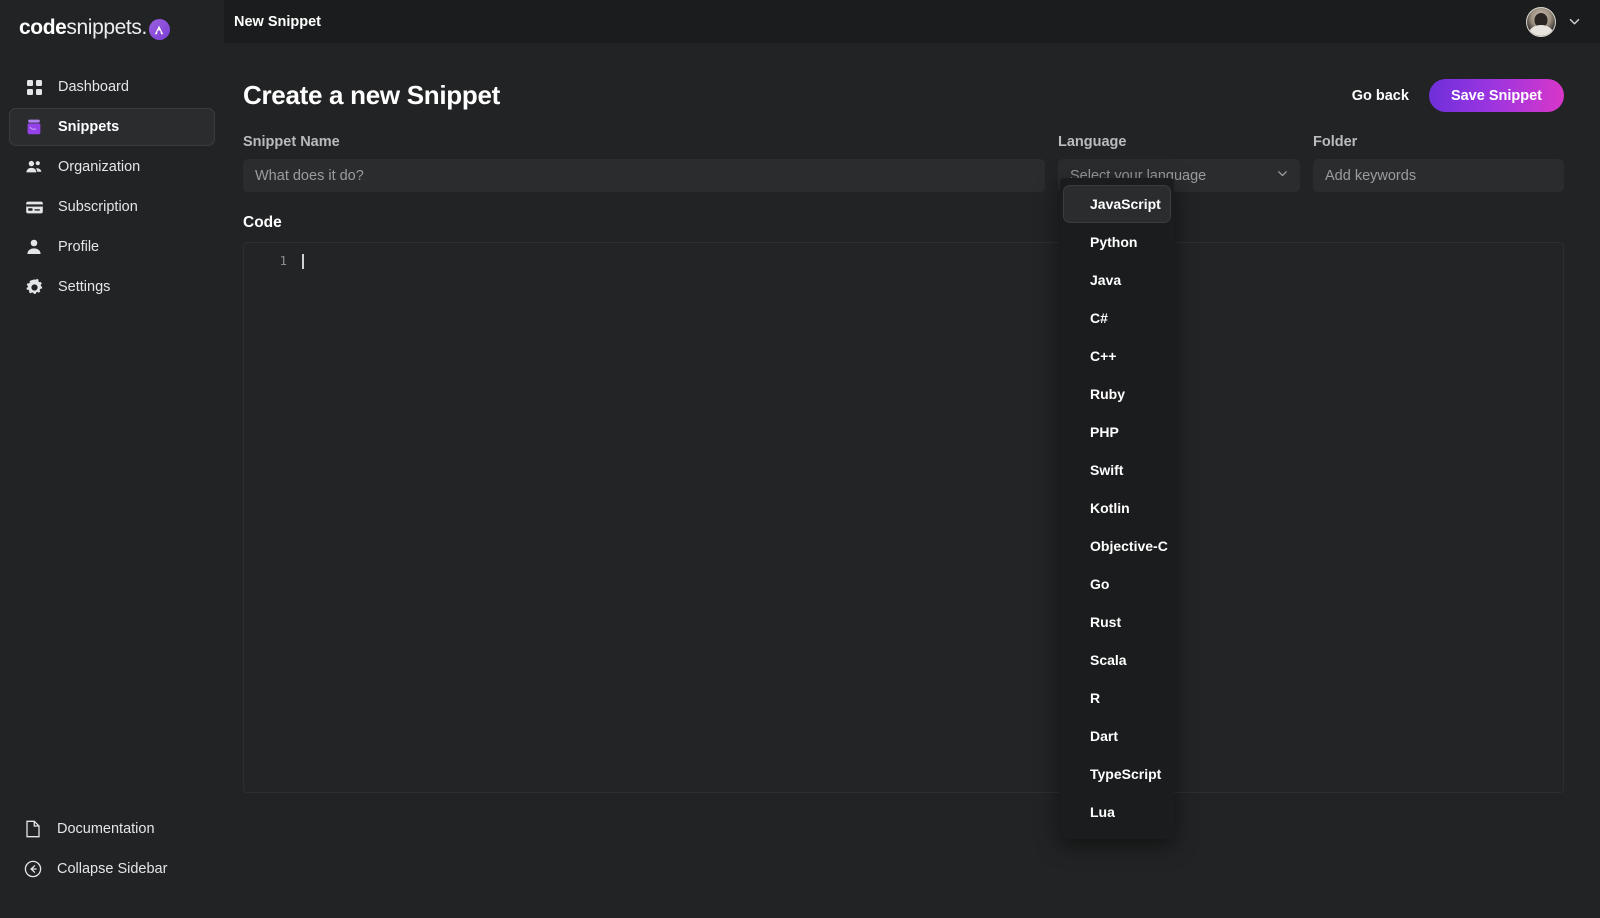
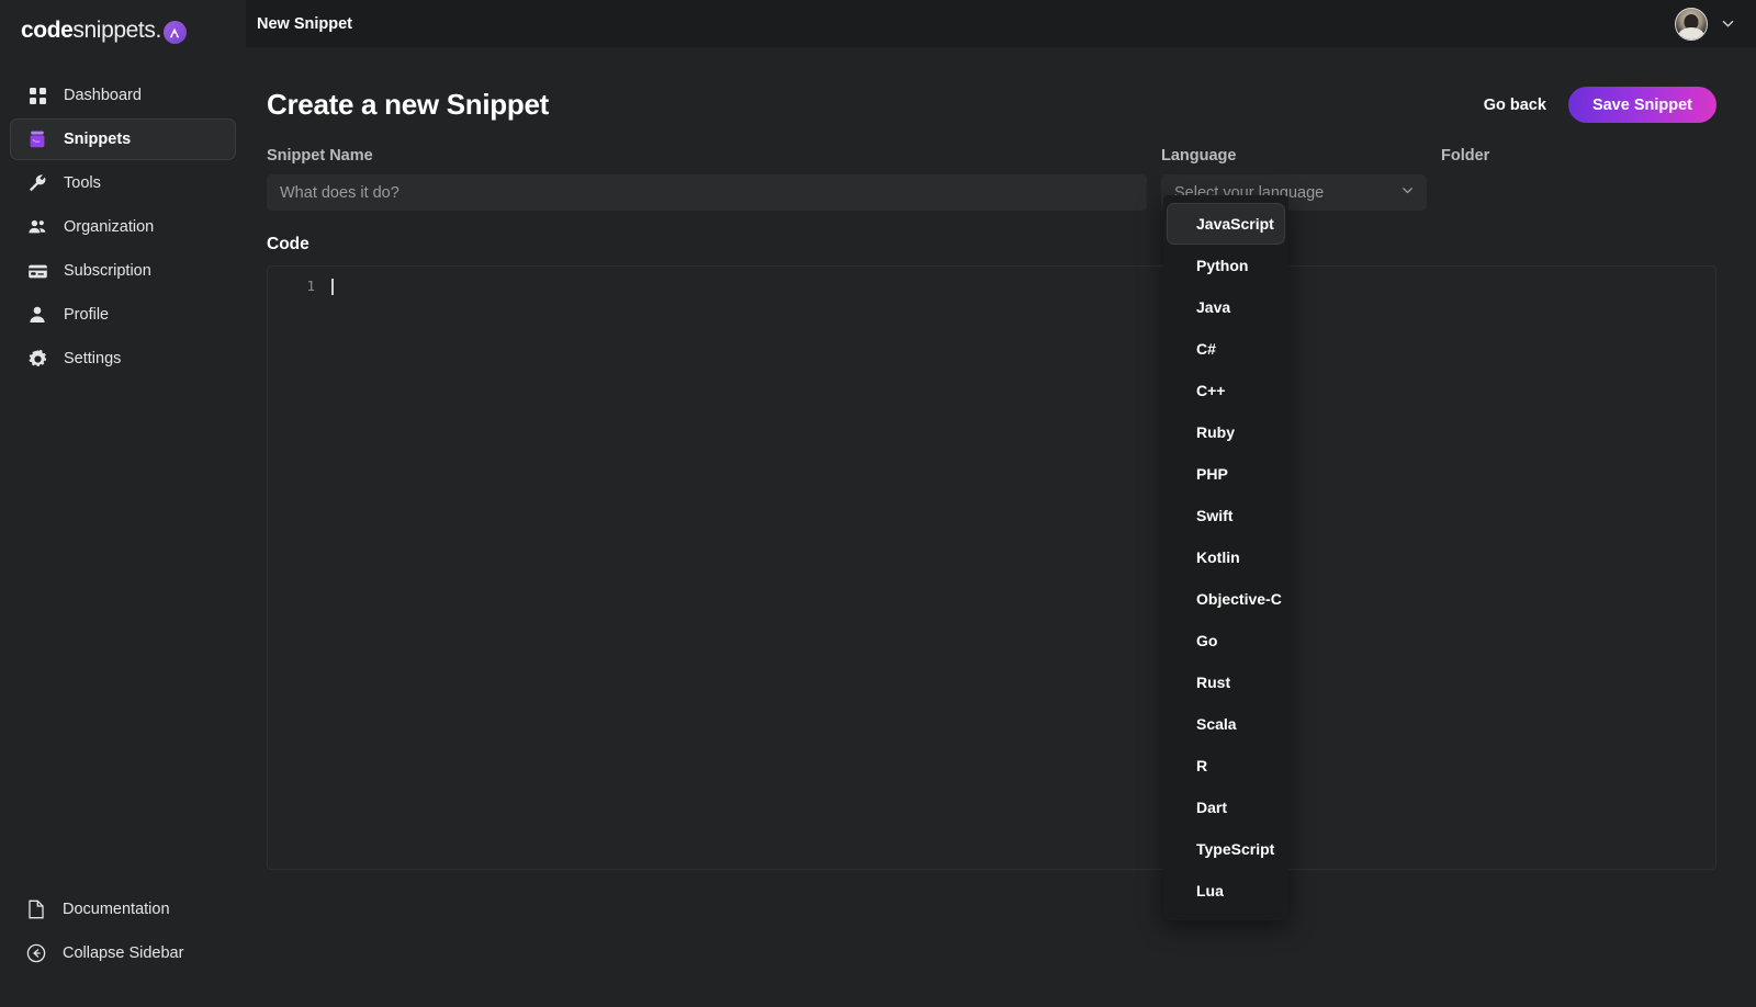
  codesnippets.
  Dashboard
  Snippets
+ Tools
  Organization
  Subscription
  Profile
  Settings
  Documentation
  Collapse Sidebar
  New Snippet
  Create a new Snippet
  Go back
  Save Snippet
  Snippet Name
  What does it do?
  Language
  Select your language
  JavaScript
  Python
  Java
  C#
  C++
  Ruby
  PHP
  Swift
  Kotlin
  Objective-C
  Go
  Rust
  Scala
  R
  Dart
  TypeScript
  Lua
  Folder
- Add keywords
  Code
  1
